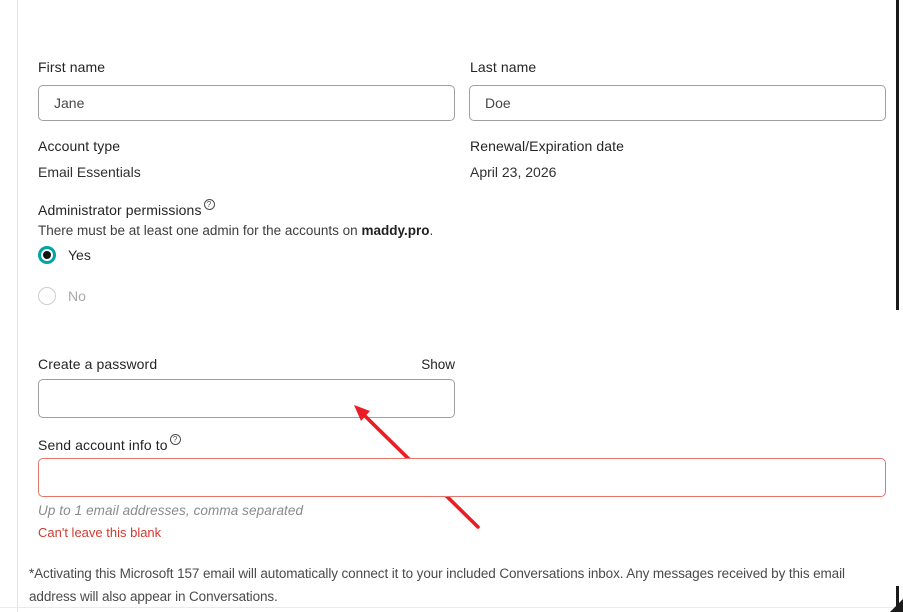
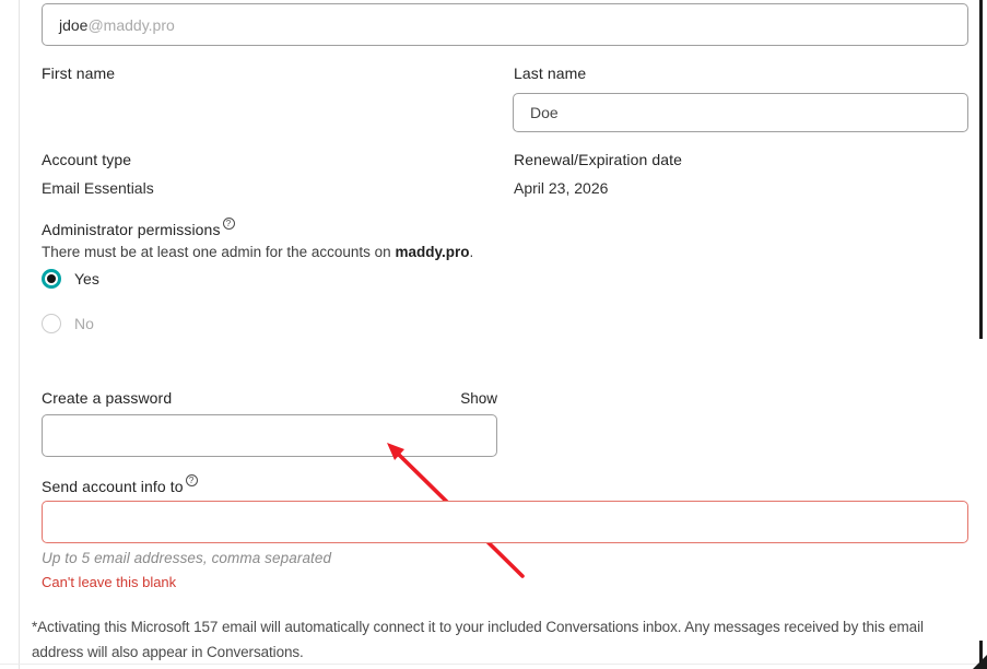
+ jdoe
+ @maddy.pro
  First name
- Jane
  Last name
  Doe
  Account type
  Email Essentials
  Renewal/Expiration date
  April 23, 2026
  Administrator permissions ?
  There must be at least one admin for the accounts on maddy.pro.
  Yes
  No
  Create a password
  Show
  Send account info to ?
- Up to 1 email addresses, comma separated
+ Up to 5 email addresses, comma separated
  Can't leave this blank
  *Activating this Microsoft 157 email will automatically connect it to your included Conversations inbox. Any messages received by this email address will also appear in Conversations.
